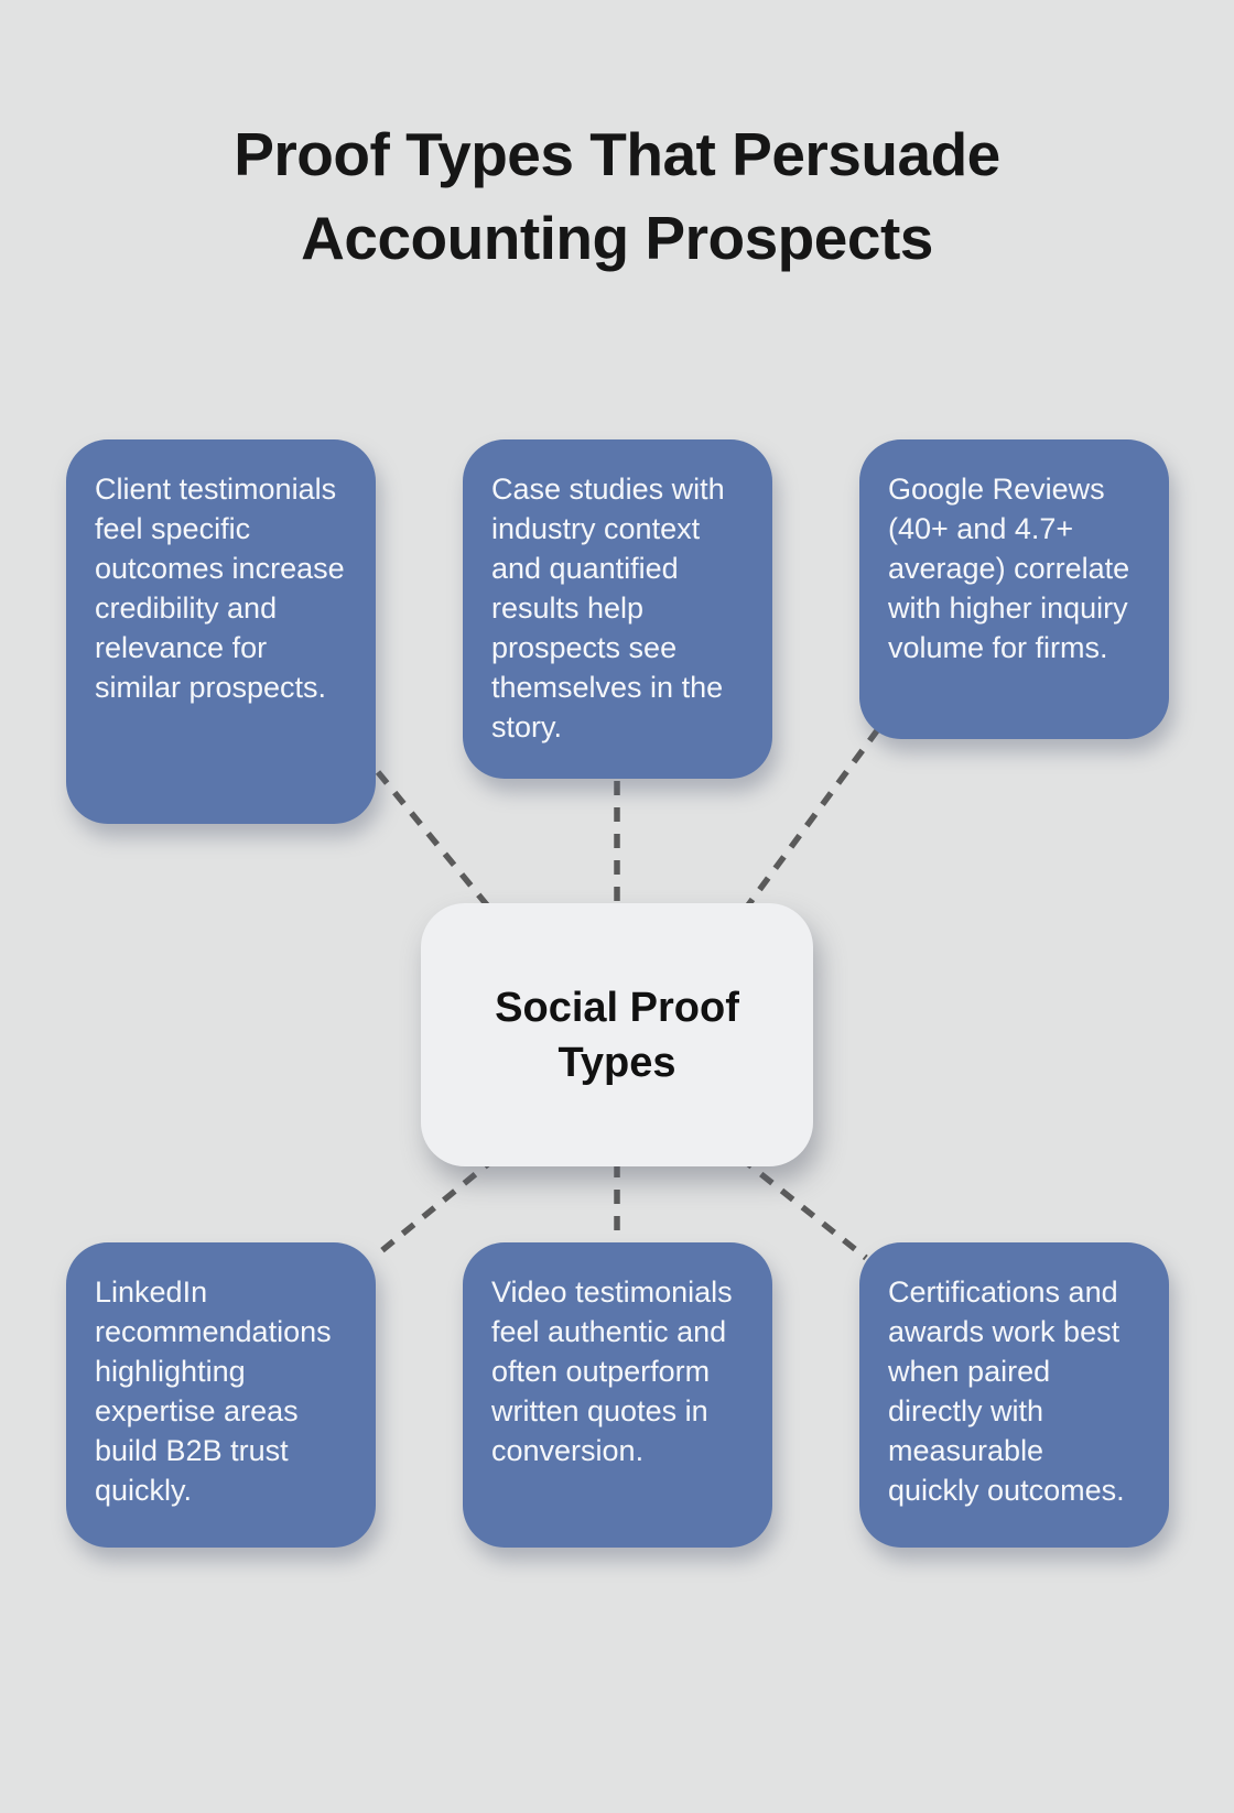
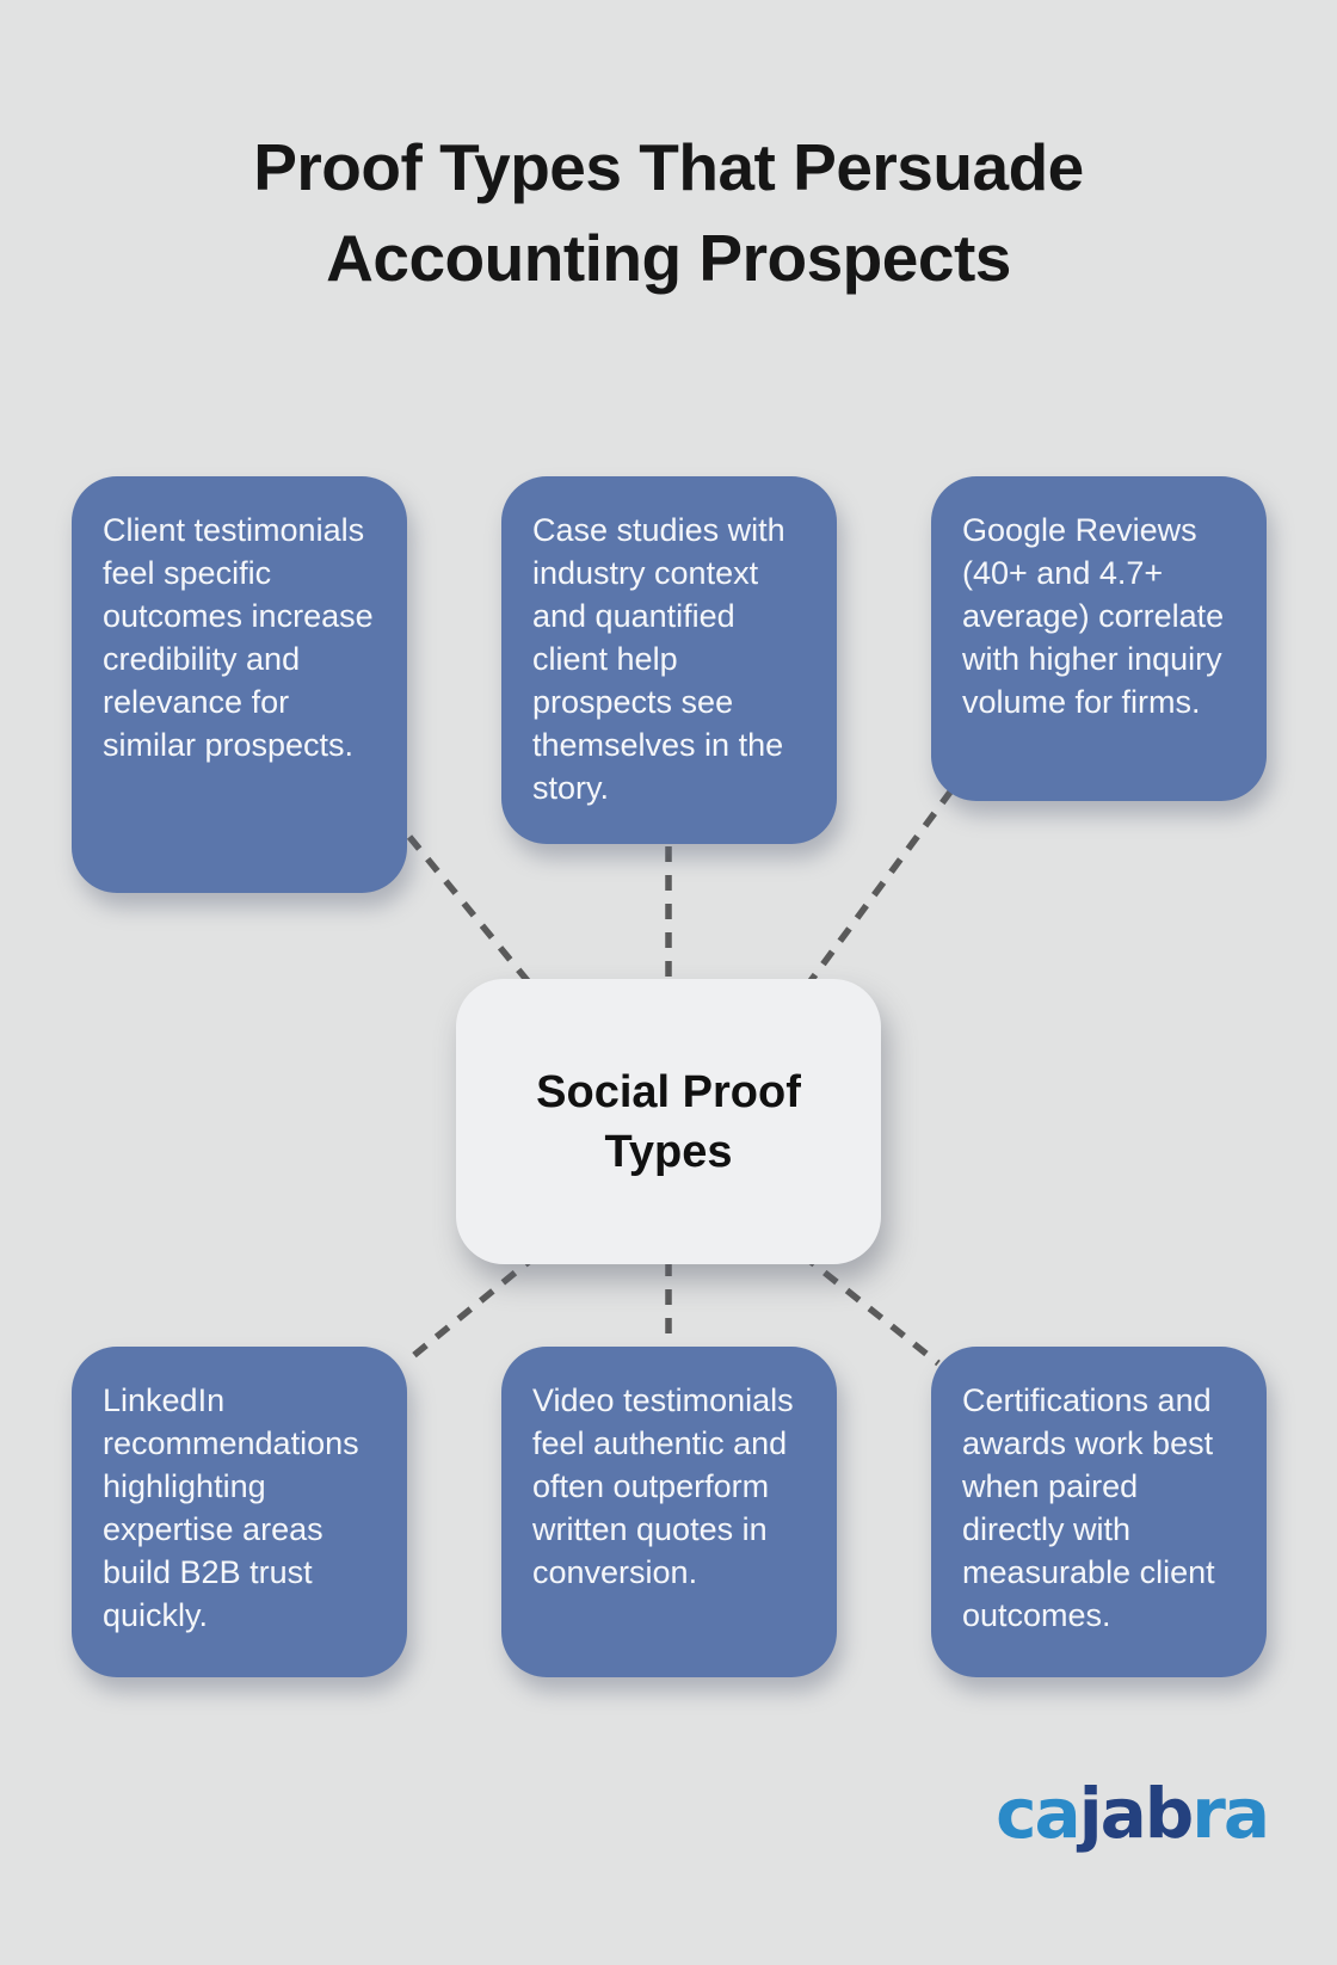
  Proof Types That Persuade
  Accounting Prospects
  Client testimonials feel specific outcomes increase credibility and relevance for similar prospects.
- Case studies with industry context and quantified results help prospects see themselves in the story.
+ Case studies with industry context and quantified client help prospects see themselves in the story.
  Google Reviews (40+ and 4.7+ average) correlate with higher inquiry volume for firms.
  Social Proof Types
  LinkedIn recommendations highlighting expertise areas build B2B trust quickly.
  Video testimonials feel authentic and often outperform written quotes in conversion.
- Certifications and awards work best when paired directly with measurable quickly outcomes.
+ Certifications and awards work best when paired directly with measurable client outcomes.
+ cajabra
